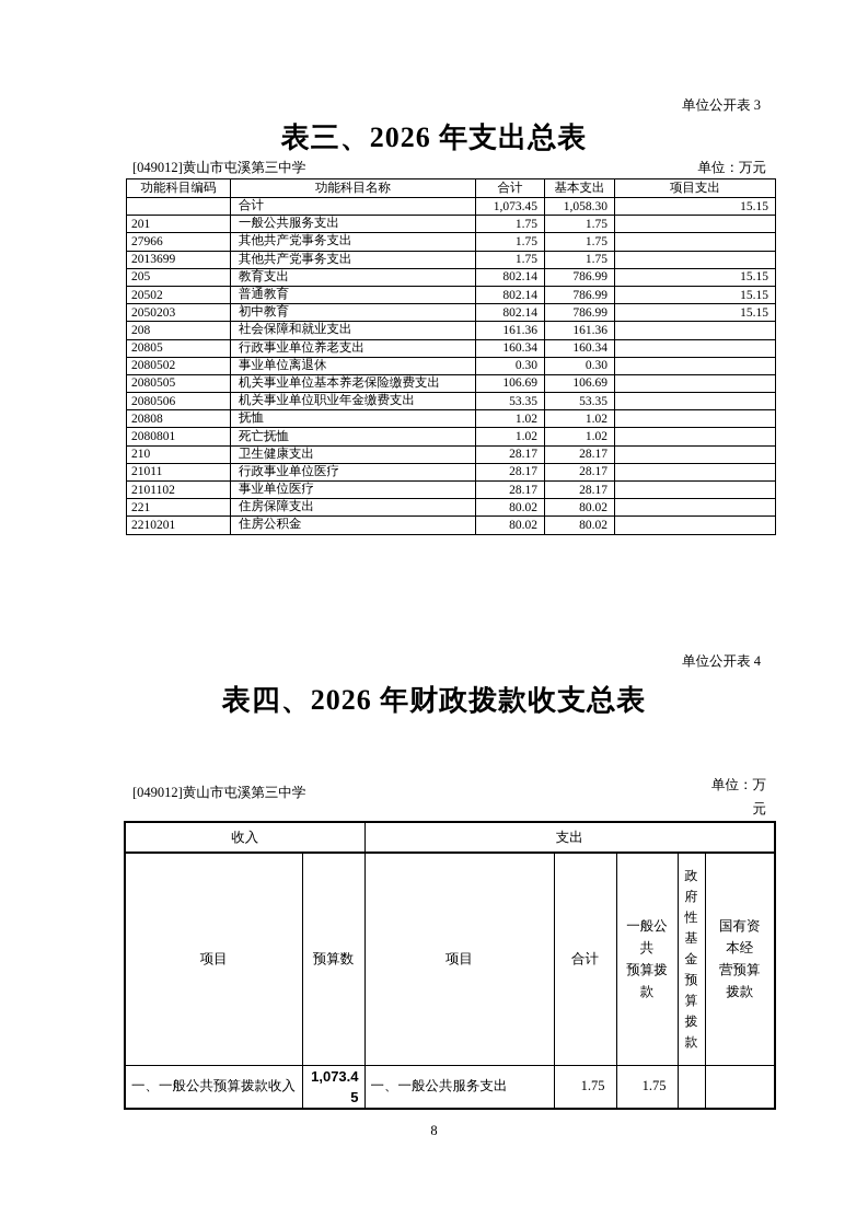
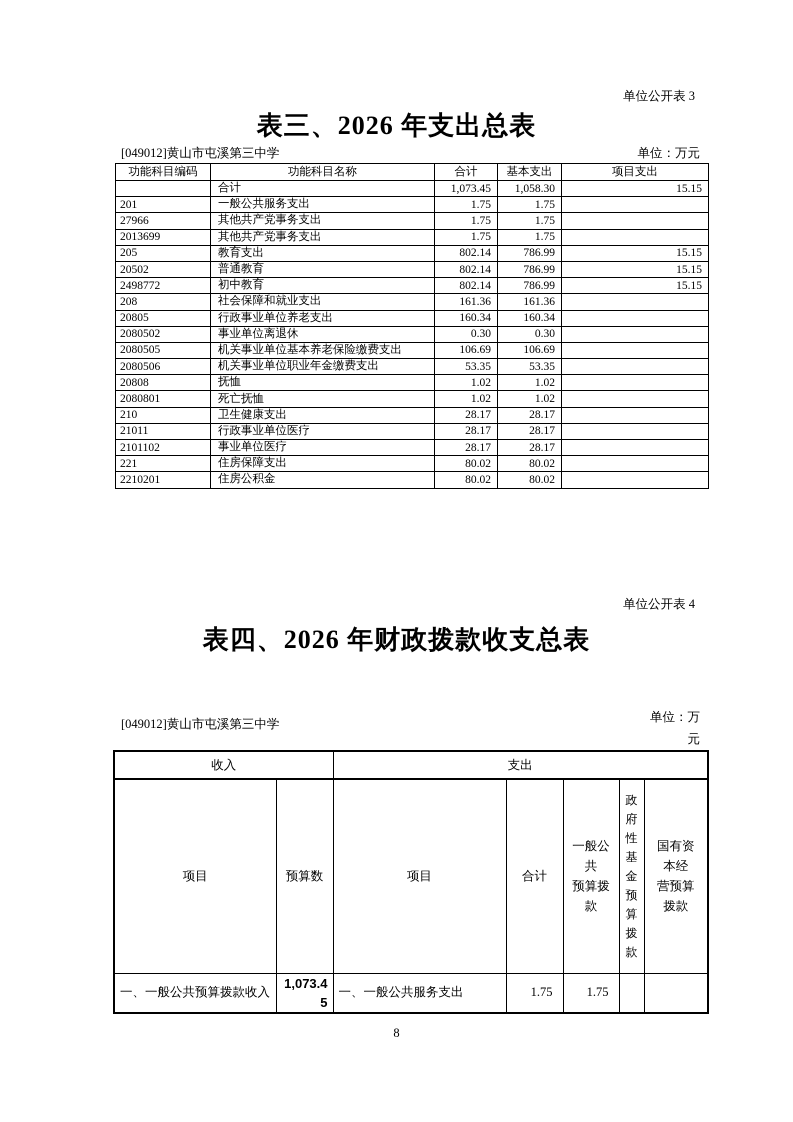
  单位公开表 3
  表三、2026 年支出总表
  [049012]黄山市屯溪第三中学
  单位：万元
  功能科目编码	功能科目名称	合计	基本支出	项目支出
  	合计	1,073.45	1,058.30	15.15
  201	一般公共服务支出	1.75	1.75
  27966	其他共产党事务支出	1.75	1.75
  2013699	其他共产党事务支出	1.75	1.75
  205	教育支出	802.14	786.99	15.15
  20502	普通教育	802.14	786.99	15.15
- 2050203	初中教育	802.14	786.99	15.15
+ 2498772	初中教育	802.14	786.99	15.15
  208	社会保障和就业支出	161.36	161.36
  20805	行政事业单位养老支出	160.34	160.34
  2080502	事业单位离退休	0.30	0.30
  2080505	机关事业单位基本养老保险缴费支出	106.69	106.69
  2080506	机关事业单位职业年金缴费支出	53.35	53.35
  20808	抚恤	1.02	1.02
  2080801	死亡抚恤	1.02	1.02
  210	卫生健康支出	28.17	28.17
  21011	行政事业单位医疗	28.17	28.17
  2101102	事业单位医疗	28.17	28.17
  221	住房保障支出	80.02	80.02
  2210201	住房公积金	80.02	80.02
  单位公开表 4
  表四、2026 年财政拨款收支总表
  [049012]黄山市屯溪第三中学
  单位：万
  元
  收入	支出
  项目	预算数	项目	合计	一般公 共 预算拨 款	政 府 性 基 金 预 算 拨 款	国有资 本经 营预算 拨款
  一、一般公共预算拨款收入	1,073.45	一、一般公共服务支出	1.75	1.75
  8
